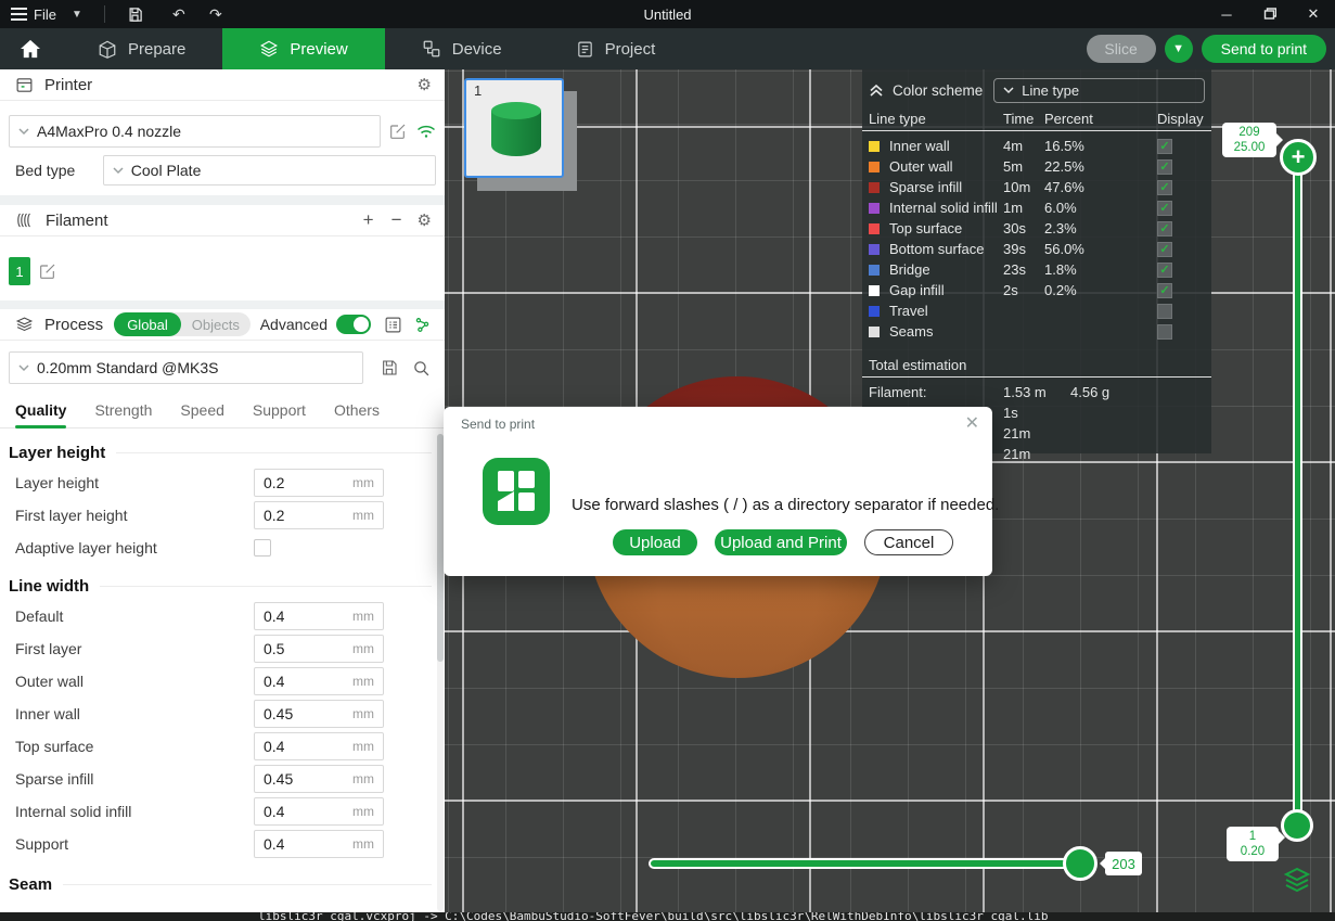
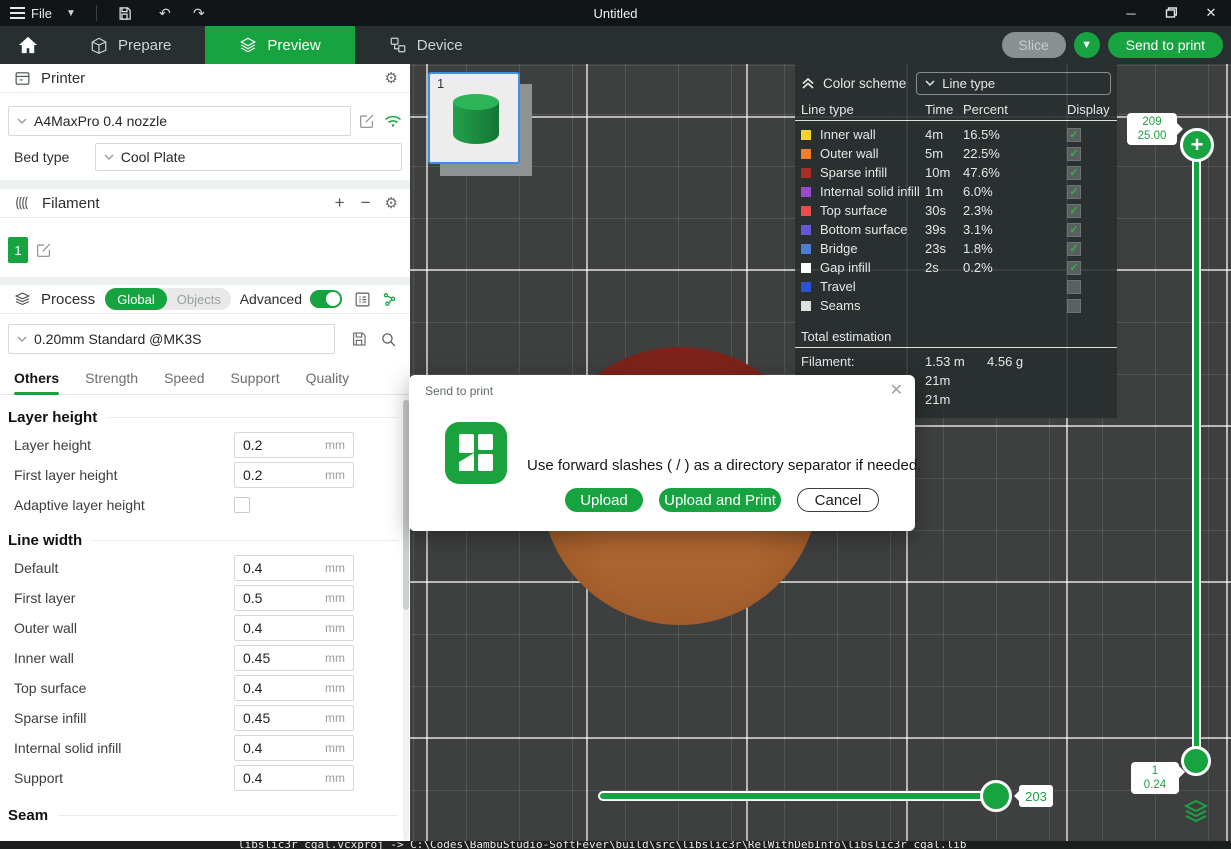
  File
  ▼
  ↶
  ↷
  Untitled
  ─
  ✕
  Prepare
  Preview
  Device
- Project
  Slice
  ▼
  Send to print
  Printer
  ⚙
  A4MaxPro 0.4 nozzle
  Bed type
  Cool Plate
  Filament
  +
  −
  ⚙
  1
  Process
  Global
  Objects
  Advanced
  0.20mm Standard @MK3S
- Quality
+ Others
  Strength
  Speed
  Support
- Others
+ Quality
  Layer height
  Layer height
  0.2
  mm
  First layer height
  0.2
  mm
  Adaptive layer height
  Line width
  Default
  0.4
  mm
  First layer
  0.5
  mm
  Outer wall
  0.4
  mm
  Inner wall
  0.45
  mm
  Top surface
  0.4
  mm
  Sparse infill
  0.45
  mm
  Internal solid infill
  0.4
  mm
  Support
  0.4
  mm
  Seam
  1
  Color scheme
  Line type
  Line type
  Time
  Percent
  Display
  Inner wall
  4m
  16.5%
  ✓
  Outer wall
  5m
  22.5%
  ✓
  Sparse infill
  10m
  47.6%
  ✓
  Internal solid infill
  1m
  6.0%
  ✓
  Top surface
  30s
  2.3%
  ✓
  Bottom surface
  39s
- 56.0%
+ 3.1%
  ✓
  Bridge
  23s
  1.8%
  ✓
  Gap infill
  2s
  0.2%
  ✓
  Travel
  Seams
  Total estimation
  Filament:
  1.53 m
  4.56 g
- 1s
  21m
  21m
  209
  25.00
  +
  1
- 0.20
+ 0.24
  203
  Send to print
  ✕
  Use forward slashes ( / ) as a directory separator if needed.
  Upload
  Upload and Print
  Cancel
  libslic3r_cgal.vcxproj -> C:\Codes\BambuStudio-SoftFever\build\src\libslic3r\RelWithDebInfo\libslic3r_cgal.lib
